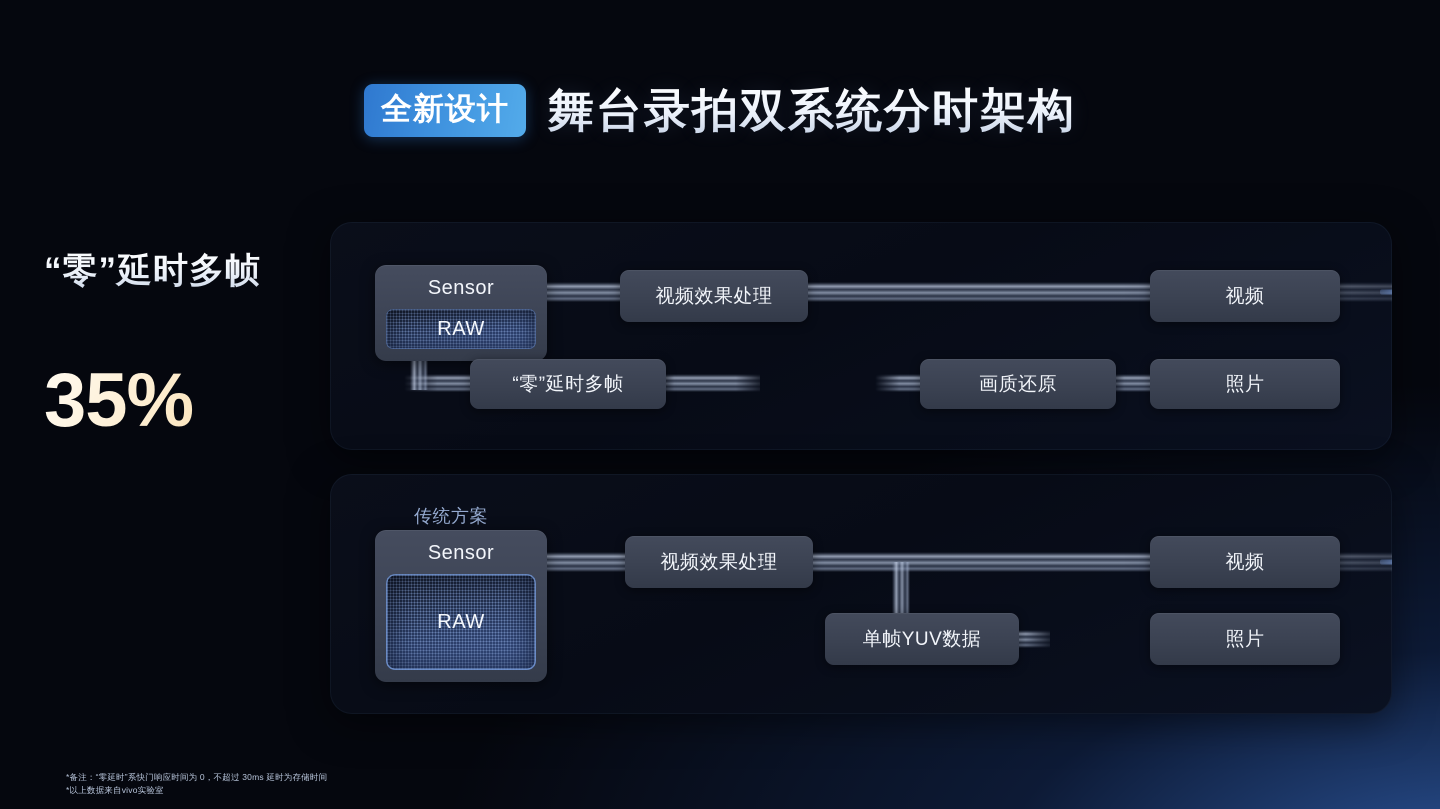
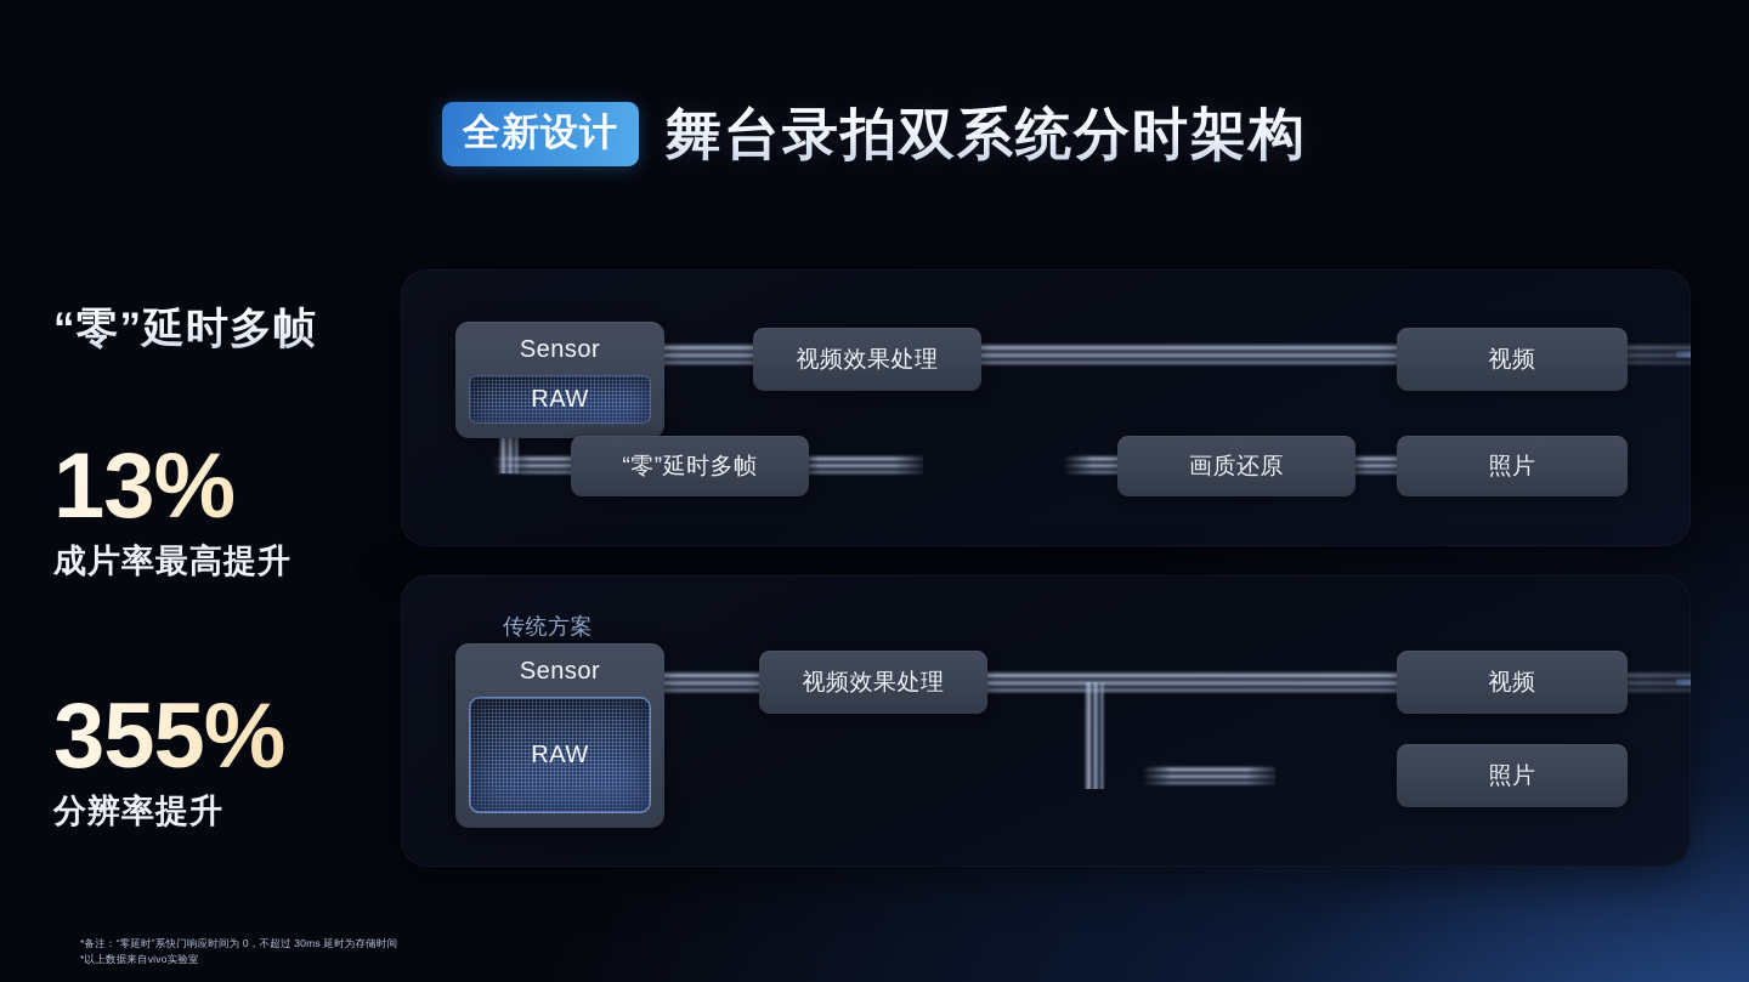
  全新设计
  舞台录拍双系统分时架构
  “零”延时多帧
- 35%
+ 13%
+ 成片率最高提升
+ 355%
+ 分辨率提升
  Sensor
  RAW
  视频效果处理
  视频
  “零”延时多帧
  画质还原
  照片
  传统方案
  Sensor
  RAW
  视频效果处理
  视频
- 单帧YUV数据
  照片
  *备注：“零延时”系快门响应时间为 0，不超过 30ms 延时为存储时间
  *以上数据来自vivo实验室
